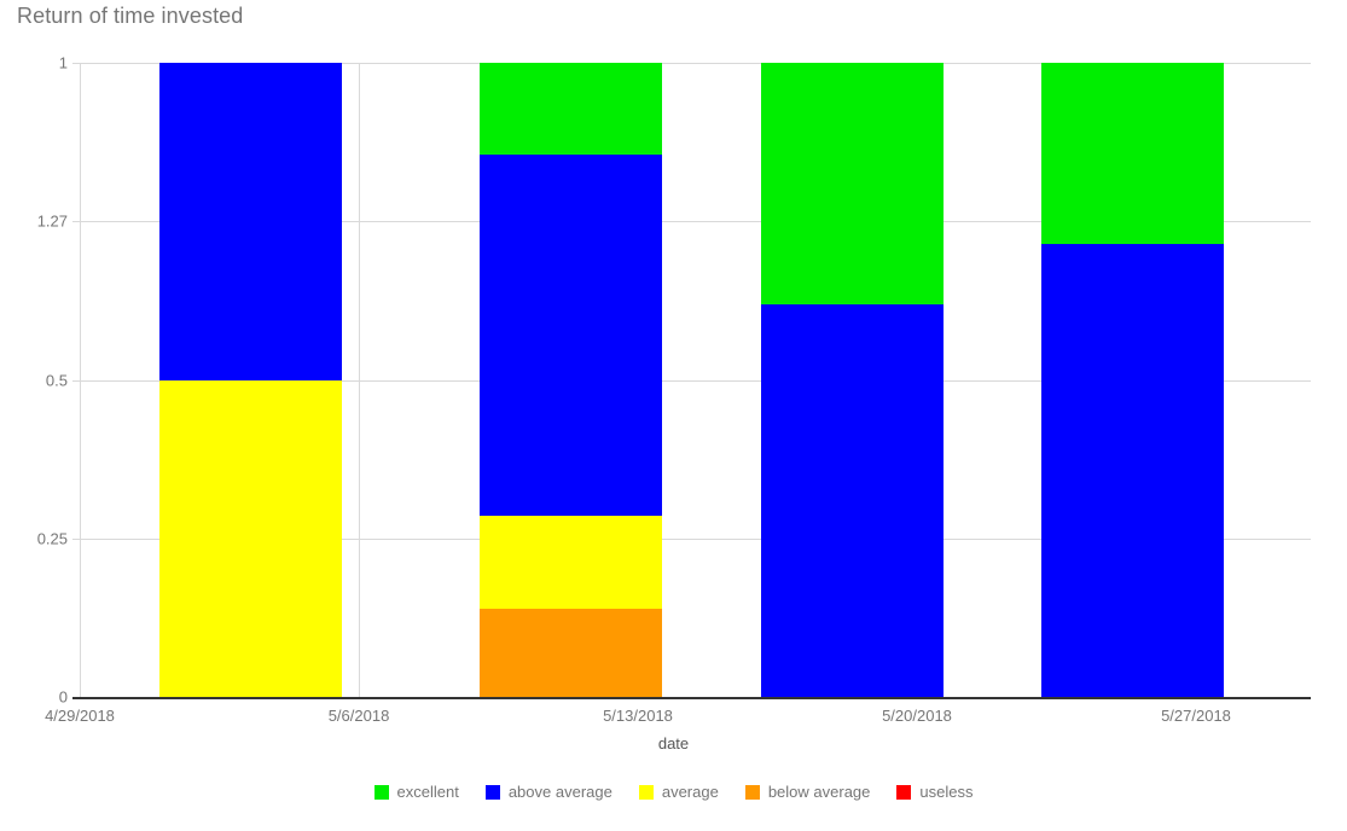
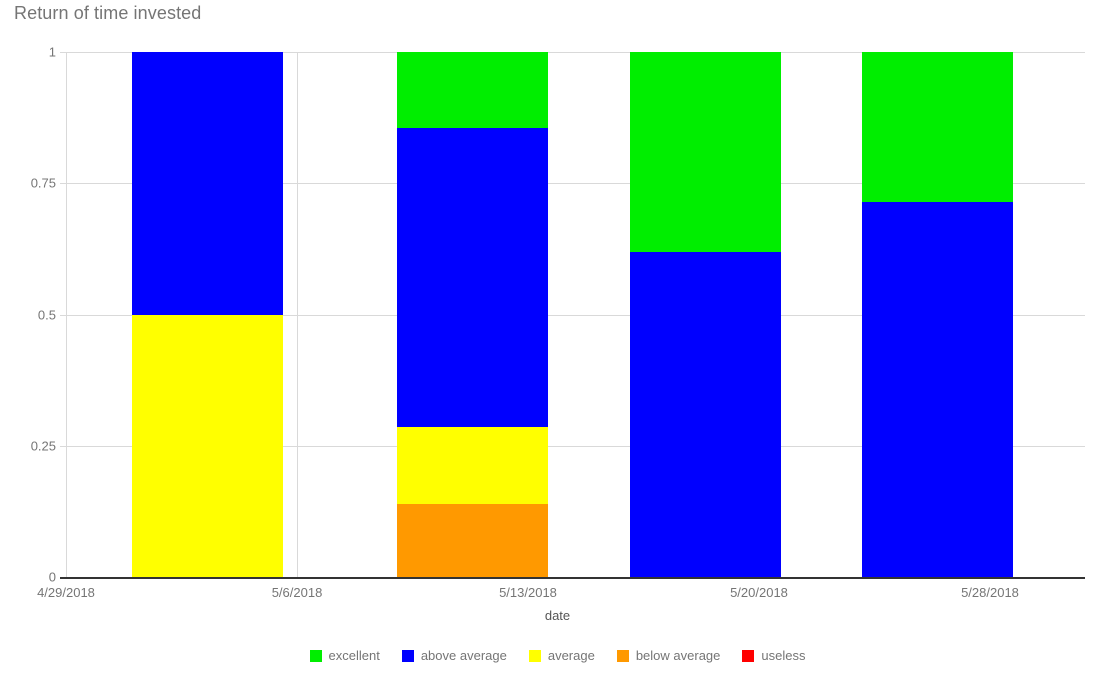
  Return of time invested
  1
- 1.27
+ 0.75
  0.5
  0.25
  0
  4/29/2018
  5/6/2018
  5/13/2018
  5/20/2018
- 5/27/2018
+ 5/28/2018
  date
  excellent
  above average
  average
  below average
  useless
